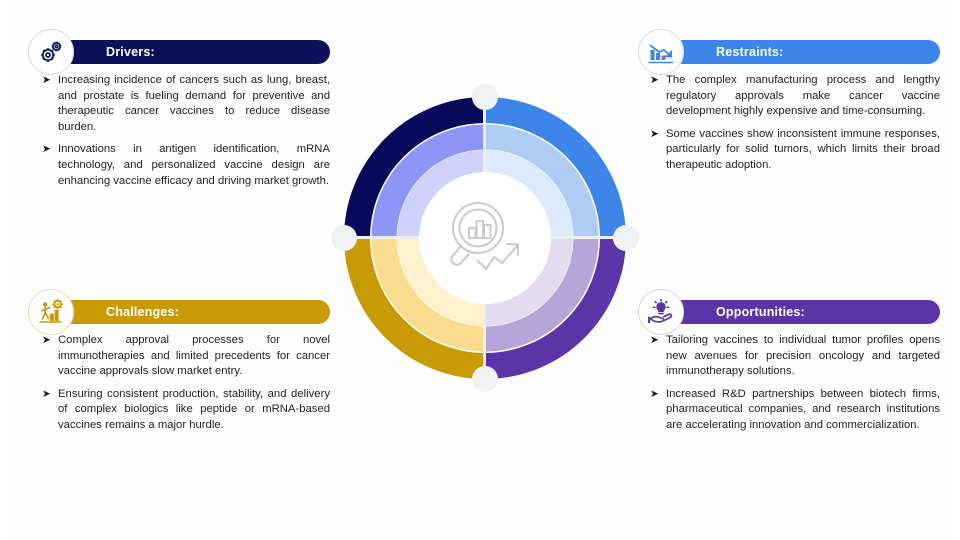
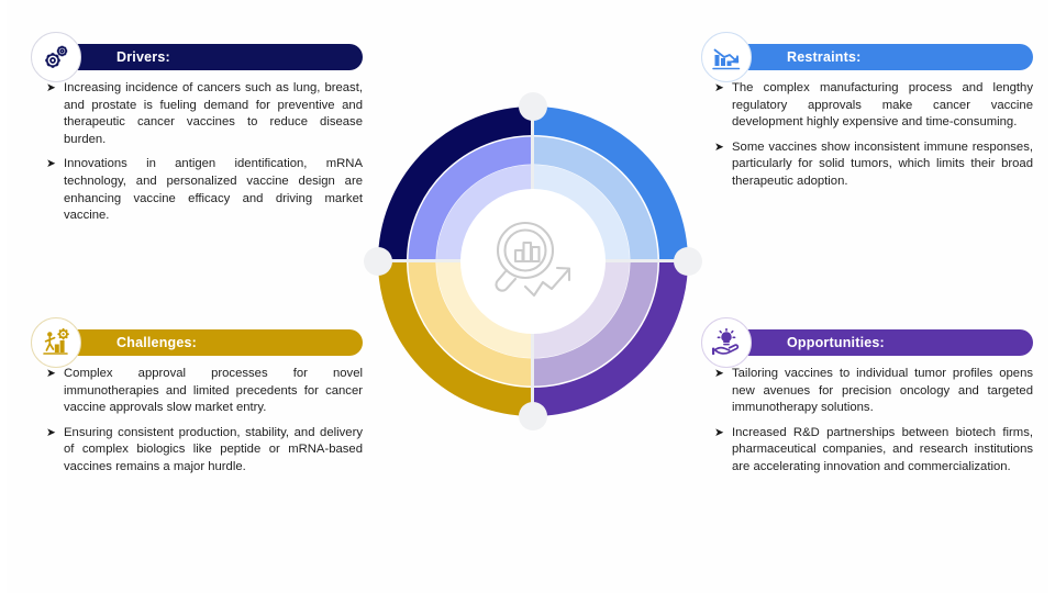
  Drivers:
  ➤
  Increasing incidence of cancers such as lung, breast, and prostate is fueling demand for preventive and therapeutic cancer vaccines to reduce disease burden.
  ➤
- Innovations in antigen identification, mRNA technology, and personalized vaccine design are enhancing vaccine efficacy and driving market growth.
+ Innovations in antigen identification, mRNA technology, and personalized vaccine design are enhancing vaccine efficacy and driving market vaccine.
  Restraints:
  ➤
  The complex manufacturing process and lengthy regulatory approvals make cancer vaccine development highly expensive and time-consuming.
  ➤
  Some vaccines show inconsistent immune responses, particularly for solid tumors, which limits their broad therapeutic adoption.
  Challenges:
  ➤
  Complex approval processes for novel immunotherapies and limited precedents for cancer vaccine approvals slow market entry.
  ➤
  Ensuring consistent production, stability, and delivery of complex biologics like peptide or mRNA-based vaccines remains a major hurdle.
  Opportunities:
  ➤
  Tailoring vaccines to individual tumor profiles opens new avenues for precision oncology and targeted immunotherapy solutions.
  ➤
  Increased R&D partnerships between biotech firms, pharmaceutical companies, and research institutions are accelerating innovation and commercialization.
